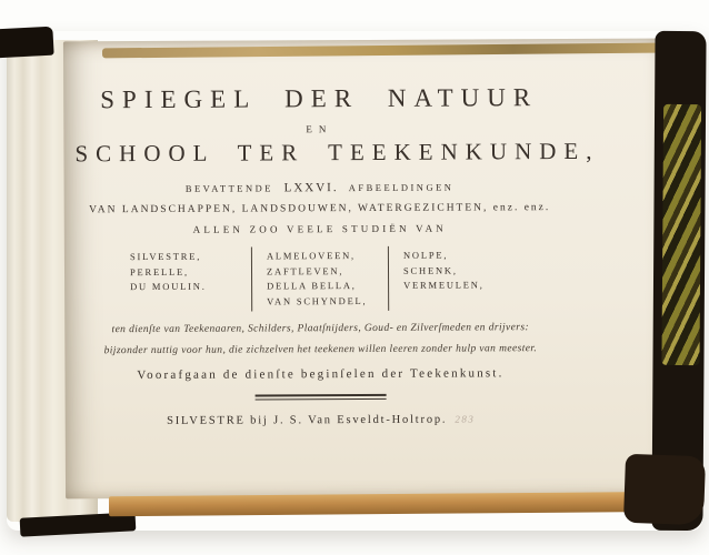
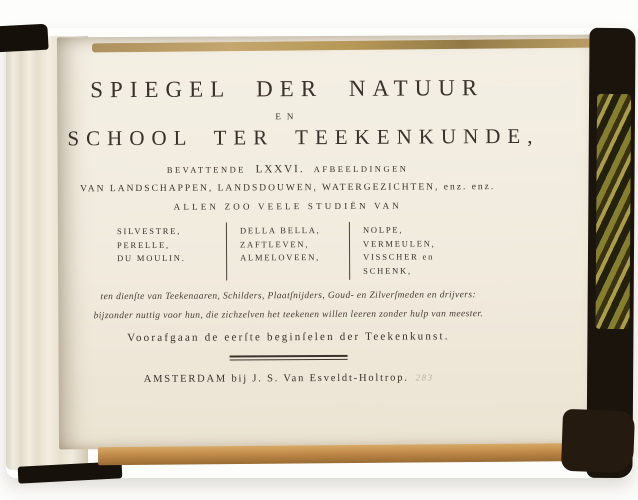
  SPIEGEL DER NATUUR
  EN
  SCHOOL TER TEEKENKUNDE,
  BEVATTENDE LXXVI. AFBEELDINGEN
  VAN LANDSCHAPPEN, LANDSDOUWEN, WATERGEZICHTEN, enz. enz.
  ALLEN ZOO VEELE STUDIËN VAN
  SILVESTRE,
  PERELLE,
  DU MOULIN.
- ALMELOVEEN,
+ DELLA BELLA,
  ZAFTLEVEN,
- DELLA BELLA,
+ ALMELOVEEN,
- VAN SCHYNDEL,
  NOLPE,
- SCHENK,
+ VERMEULEN,
+ VISSCHER en
- VERMEULEN,
+ SCHENK,
  ten dienſte van Teekenaaren, Schilders, Plaatſnijders, Goud- en Zilverſmeden en drijvers:
  bijzonder nuttig voor hun, die zichzelven het teekenen willen leeren zonder hulp van meester.
- Voorafgaan de dienſte beginſelen der Teekenkunst.
+ Voorafgaan de eerſte beginſelen der Teekenkunst.
- SILVESTRE bij J. S. Van Esveldt-Holtrop. 283
+ AMSTERDAM bij J. S. Van Esveldt-Holtrop. 283
